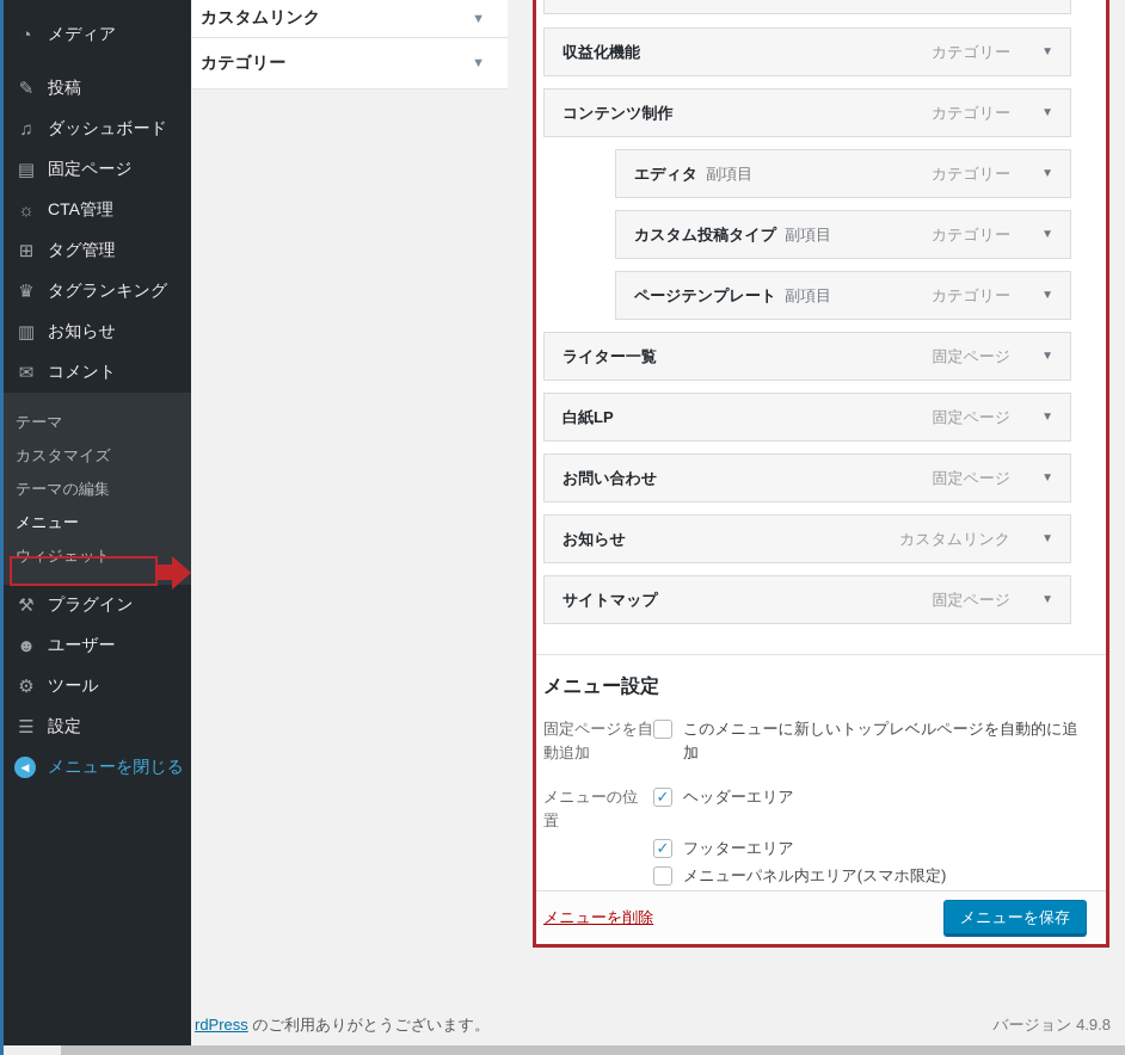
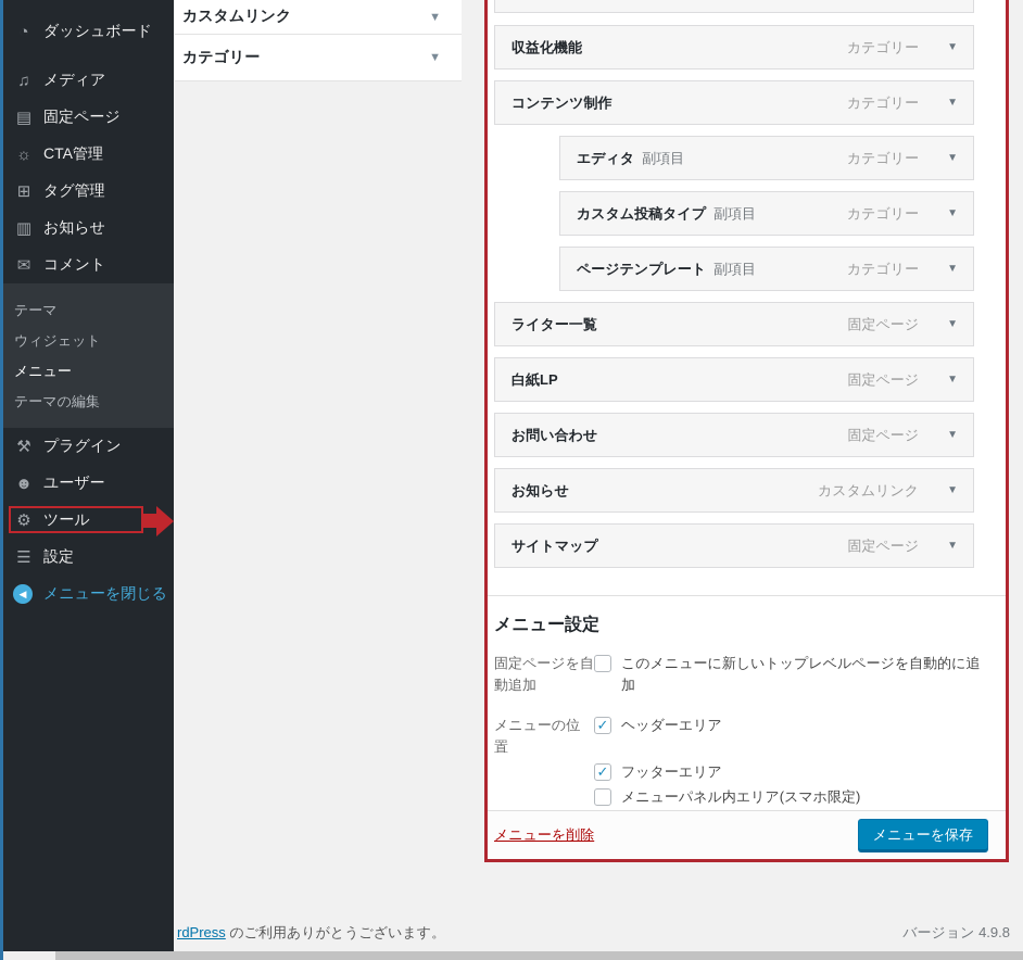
  ◔
- メディア
+ ダッシュボード
- ✎
- 投稿
  ♫
- ダッシュボード
+ メディア
  ▤
  固定ページ
  ☼
  CTA管理
  ⊞
  タグ管理
- ♛
- タグランキング
  ▥
  お知らせ
  ✉
  コメント
  テーマ
- カスタマイズ
- テーマの編集
+ ウィジェット
  メニュー
- ウィジェット
+ テーマの編集
  ⚒
  プラグイン
  ☻
  ユーザー
  ⚙
  ツール
  ☰
  設定
  ◀
  メニューを閉じる
  カスタムリンク
  ▼
  カテゴリー
  ▼
  収益化機能
  カテゴリー
  ▼
  コンテンツ制作
  カテゴリー
  ▼
  エディタ
  副項目
  カテゴリー
  ▼
  カスタム投稿タイプ
  副項目
  カテゴリー
  ▼
  ページテンプレート
  副項目
  カテゴリー
  ▼
  ライター一覧
  固定ページ
  ▼
  白紙LP
  固定ページ
  ▼
  お問い合わせ
  固定ページ
  ▼
  お知らせ
  カスタムリンク
  ▼
  サイトマップ
  固定ページ
  ▼
  メニュー設定
  固定ページを自動追加
  このメニューに新しいトップレベルページを自動的に追加
  メニューの位置
  ✓
  ヘッダーエリア
  ✓
  フッターエリア
  メニューパネル内エリア(スマホ限定)
  メニューを削除
  メニューを保存
  rdPress のご利用ありがとうございます。
  バージョン 4.9.8
